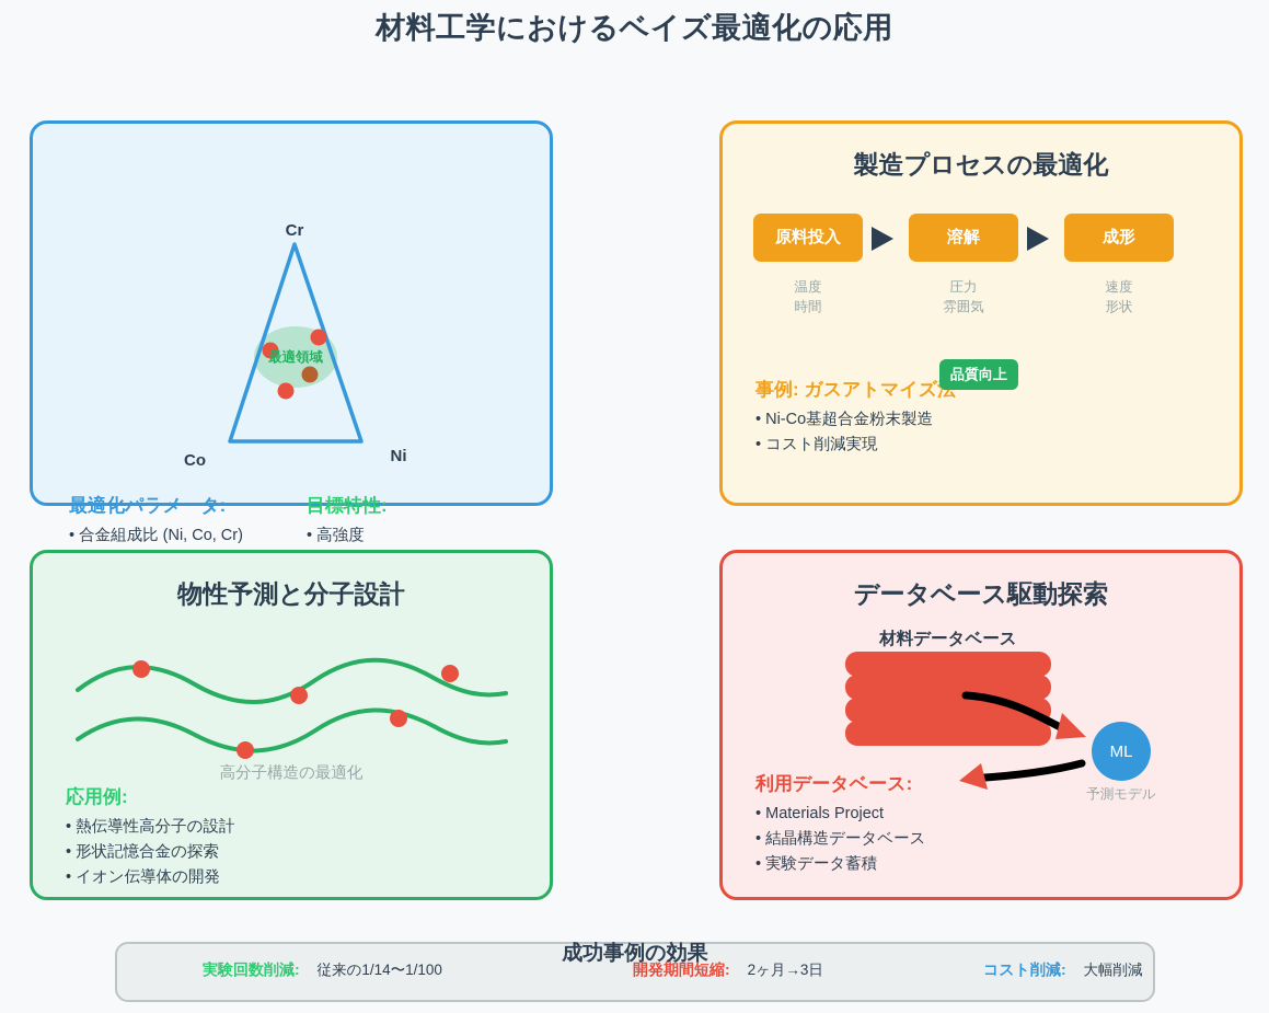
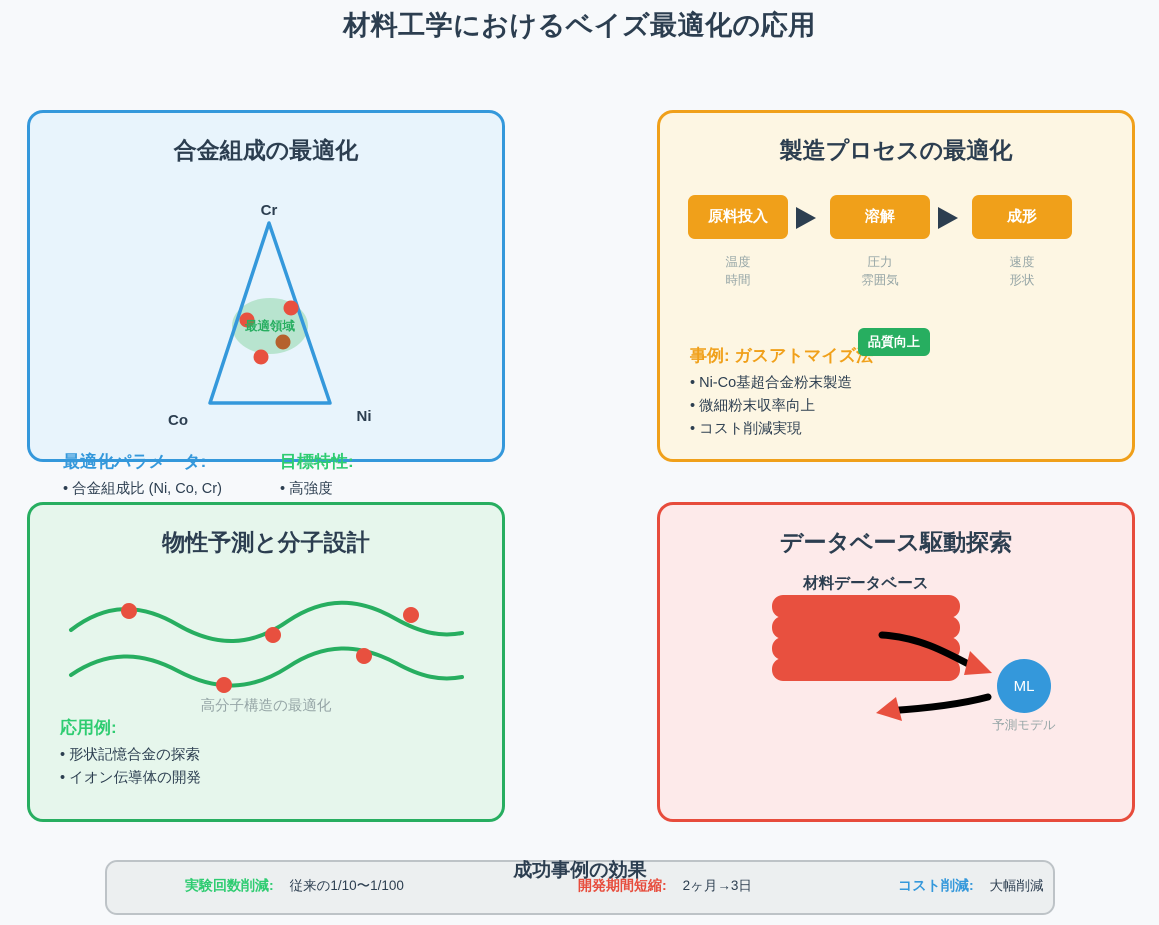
  材料工学におけるベイズ最適化の応用
+ 合金組成の最適化
  Cr
  Co
  Ni
  最適領域
  最適化パラメータ:
  合金組成比 (Ni, Co, Cr)
  目標特性:
  高強度
  製造プロセスの最適化
  原料投入
  溶解
  成形
  温度
  時間
  圧力
  雰囲気
  速度
  形状
  品質向上
  事例: ガスアトマイズ
  Ni-Co基超合金粉末製造
+ 微細粉末収率向上
  コスト削減実現
  物性予測と分子設計
  高分子構造の最適化
  応用例:
- 熱伝導性高分子の設計
  形状記憶合金の探索
  イオン伝導体の開発
  データベース駆動探索
  材料データベース
  ML
  予測モデル
- 利用データベース:
- Materials Project
- 結晶構造データベース
- 実験データ蓄積
  成功事例の効果
- 実験回数削減: 従来の1/14〜1/100
+ 実験回数削減: 従来の1/10〜1/100
  開発期間短縮: 2ヶ月→3日
  コスト削減: 大幅削減
